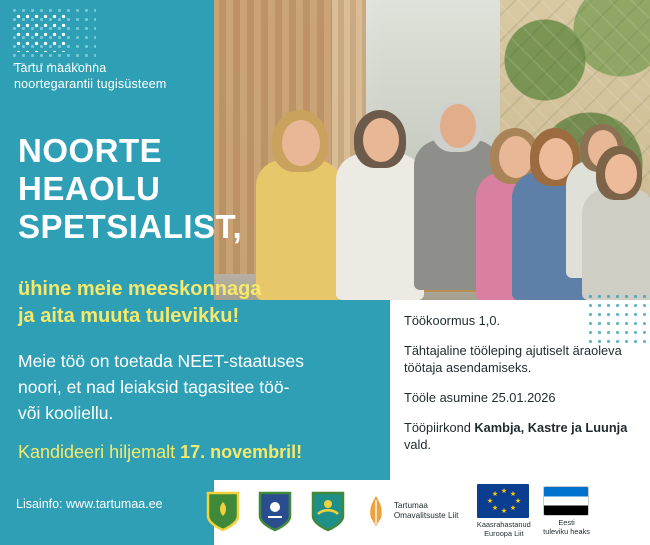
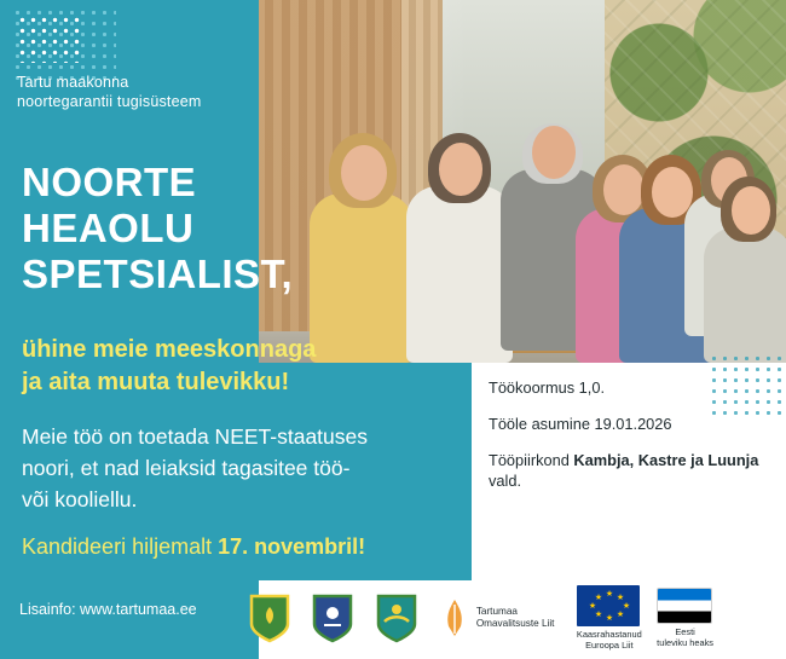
  Tartu maakonna
  noortegarantii tugisüsteem
  NOORTE
  HEAOLU
  SPETSIALIST,
  ühine meie meeskonnaga
  ja aita muuta tulevikku!
  Meie töö on toetada NEET-staatuses
  noori, et nad leiaksid tagasitee töö-
  või kooliellu.
  Kandideeri hiljemalt 17. novembril!
  Lisainfo: www.tartumaa.ee
  Töökoormus 1,0.
- Tähtajaline tööleping ajutiselt äraoleva töötaja asendamiseks.
- Tööle asumine 25.01.2026
+ Tööle asumine 19.01.2026
  Tööpiirkond Kambja, Kastre ja Luunja vald.
  Tartumaa
  Omavalitsuste Liit
  Kaasrahastanud
  Euroopa Liit
  Eesti
  tuleviku heaks
